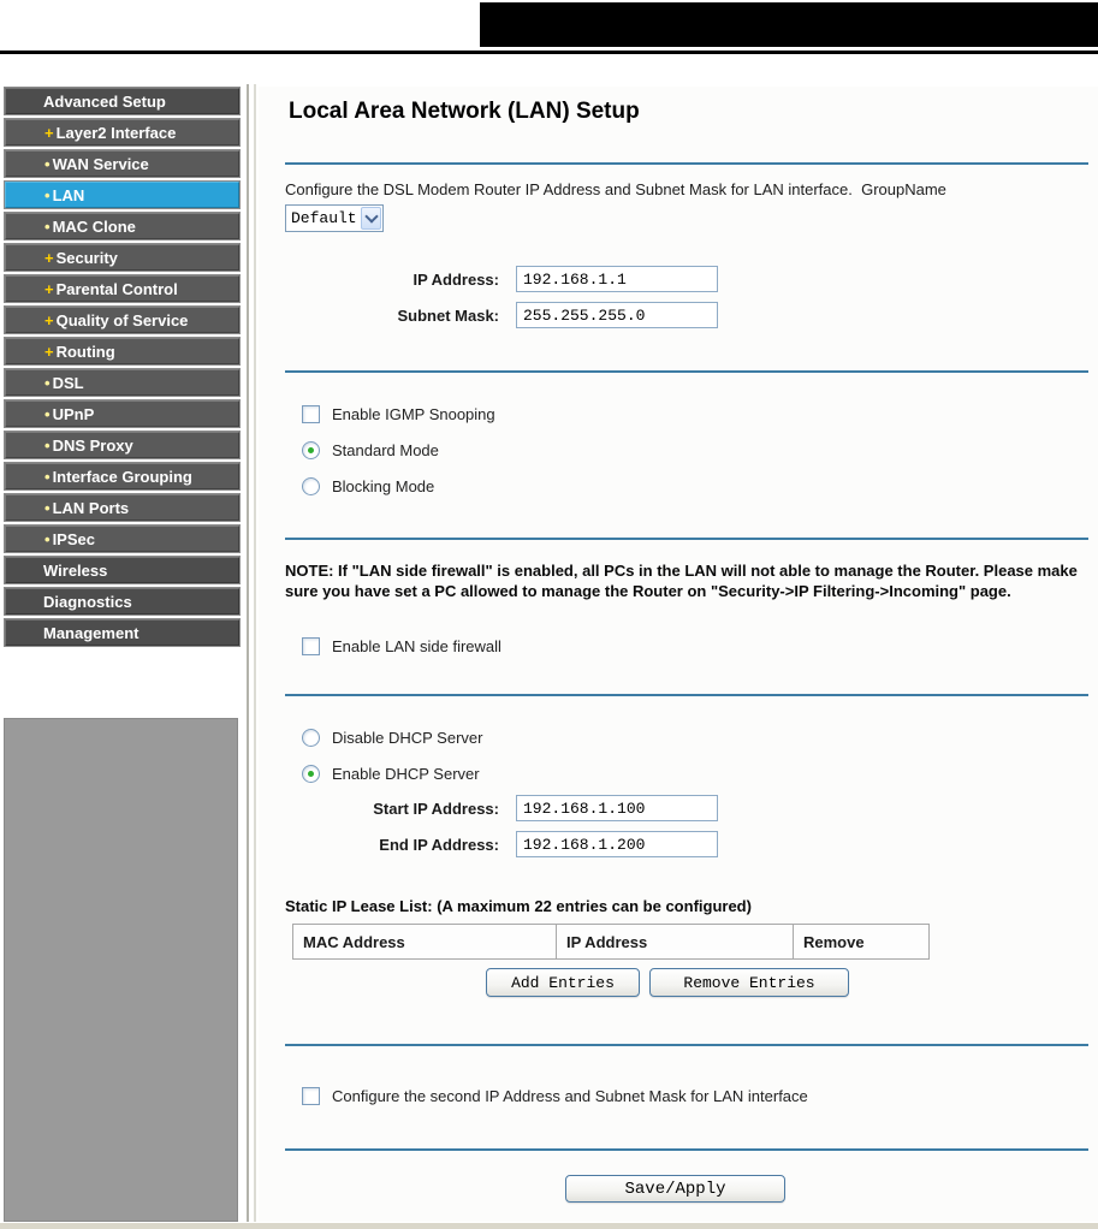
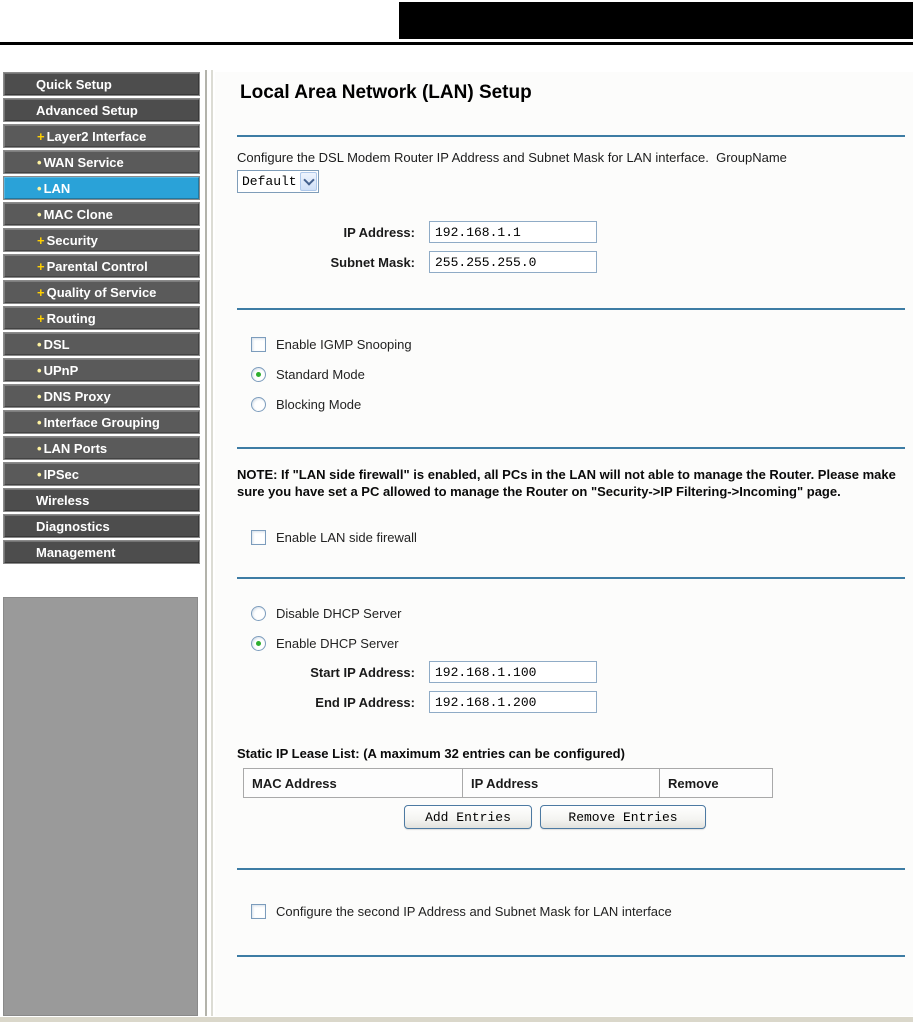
+ Quick Setup
  Advanced Setup
  +
  Layer2 Interface
  •
  WAN Service
  •
  LAN
  •
  MAC Clone
  +
  Security
  +
  Parental Control
  +
  Quality of Service
  +
  Routing
  •
  DSL
  •
  UPnP
  •
  DNS Proxy
  •
  Interface Grouping
  •
  LAN Ports
  •
  IPSec
  Wireless
  Diagnostics
  Management
  Local Area Network (LAN) Setup
  Configure the DSL Modem Router IP Address and Subnet Mask for LAN interface. GroupName
  Default
  IP Address:
  192.168.1.1
  Subnet Mask:
  255.255.255.0
  Enable IGMP Snooping
  Standard Mode
  Blocking Mode
  NOTE: If "LAN side firewall" is enabled, all PCs in the LAN will not able to manage the Router. Please make sure you have set a PC allowed to manage the Router on "Security->IP Filtering->Incoming" page.
  Enable LAN side firewall
  Disable DHCP Server
  Enable DHCP Server
  Start IP Address:
  192.168.1.100
  End IP Address:
  192.168.1.200
- Static IP Lease List: (A maximum 22 entries can be configured)
+ Static IP Lease List: (A maximum 32 entries can be configured)
  MAC Address	IP Address	Remove
  Add Entries
  Remove Entries
  Configure the second IP Address and Subnet Mask for LAN interface
- Save/Apply
